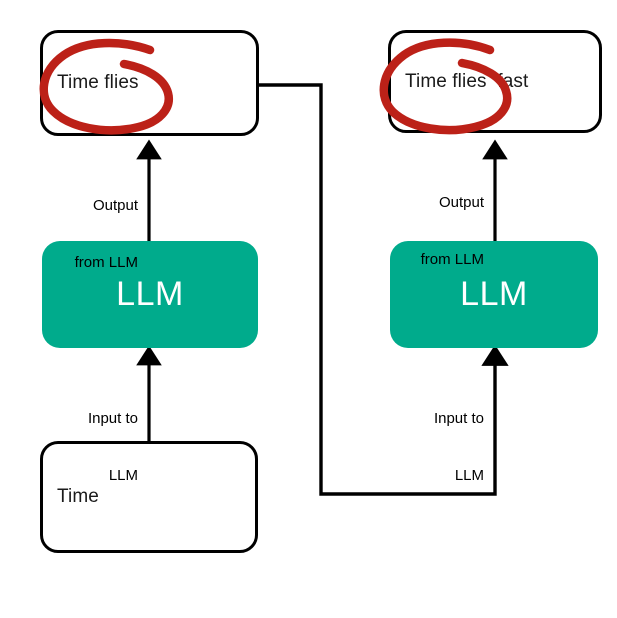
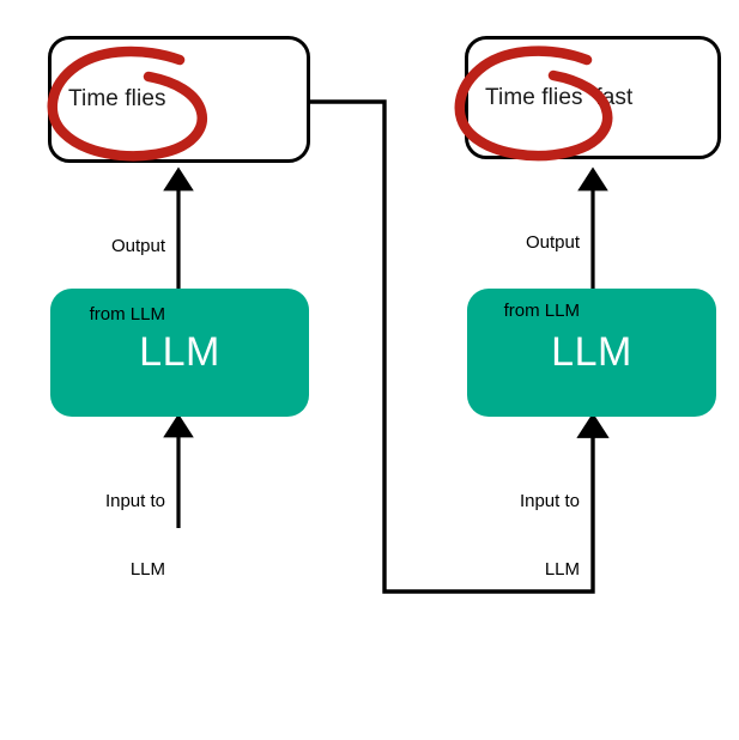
  Time flies
  Time fliesast
  LLM
  LLM
- Time
  Output
  from LLM
  Output
  from LLM
  Input to
  LLM
  Input to
  LLM
